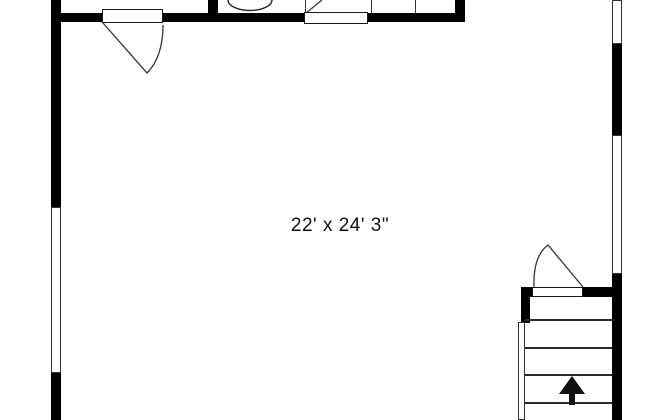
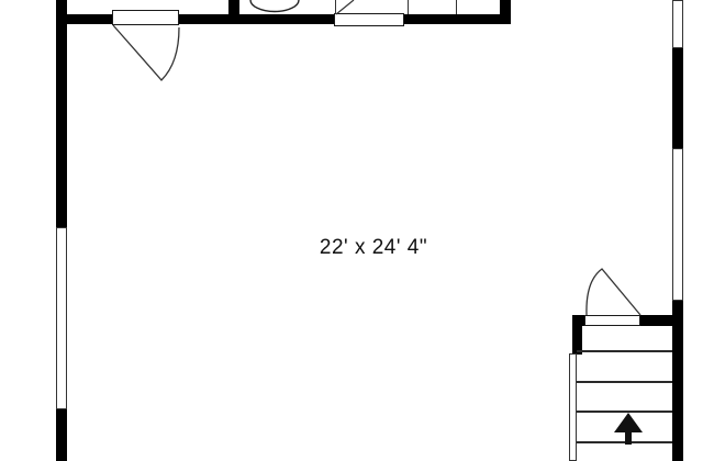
- 22' x 24' 3"
+ 22' x 24' 4"
